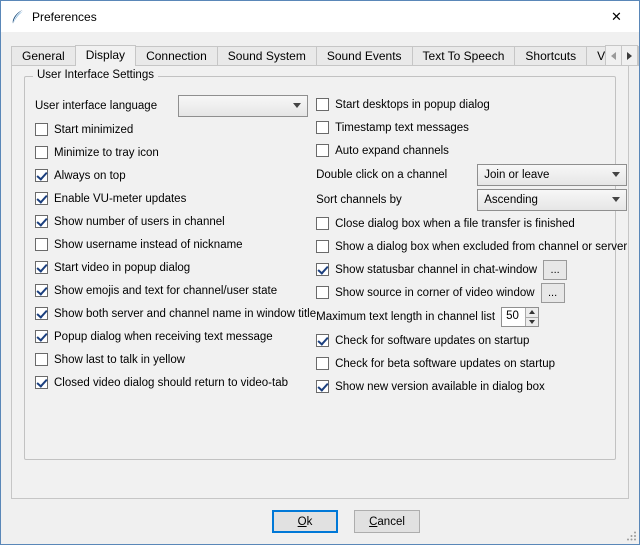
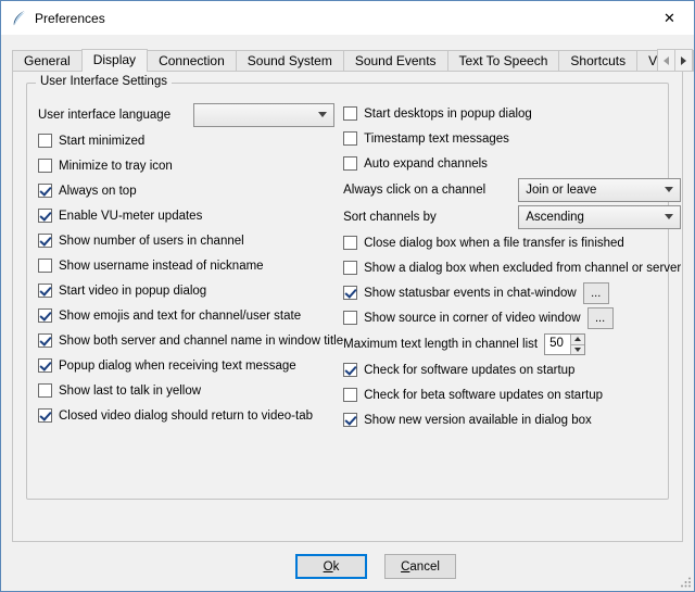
  Preferences
  ✕
  General
  Display
  Connection
  Sound System
  Sound Events
  Text To Speech
  Shortcuts
  User Interface Settings
  User interface language
  Start minimized
  Minimize to tray icon
  Always on top
  Enable VU-meter updates
  Show number of users in channel
  Show username instead of nickname
  Start video in popup dialog
  Show emojis and text for channel/user state
  Show both server and channel name in window title
  Popup dialog when receiving text message
  Show last to talk in yellow
  Closed video dialog should return to video-tab
  Start desktops in popup dialog
  Timestamp text messages
  Auto expand channels
- Double click on a channel
+ Always click on a channel
  Join or leave
  Sort channels by
  Ascending
  Close dialog box when a file transfer is finished
  Show a dialog box when excluded from channel or server
- Show statusbar channel in chat-window
+ Show statusbar events in chat-window
  ...
  Show source in corner of video window
  ...
  Maximum text length in channel list
  50
  Check for software updates on startup
  Check for beta software updates on startup
  Show new version available in dialog box
  Ok
  Cancel
